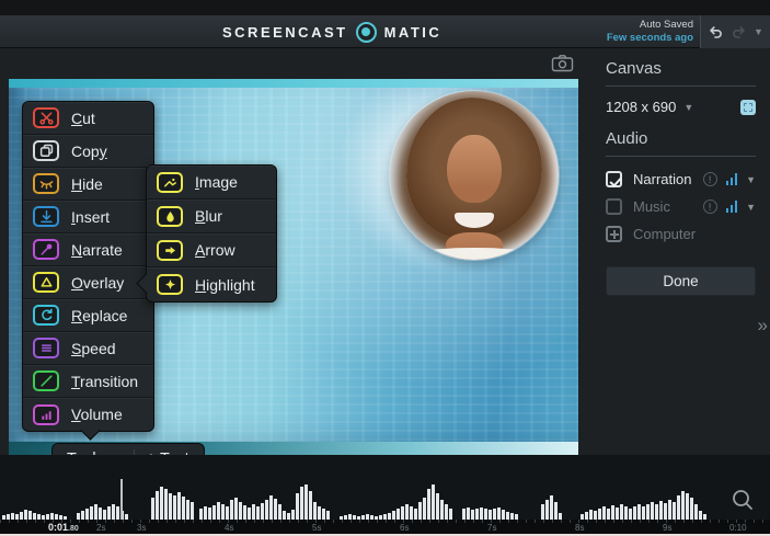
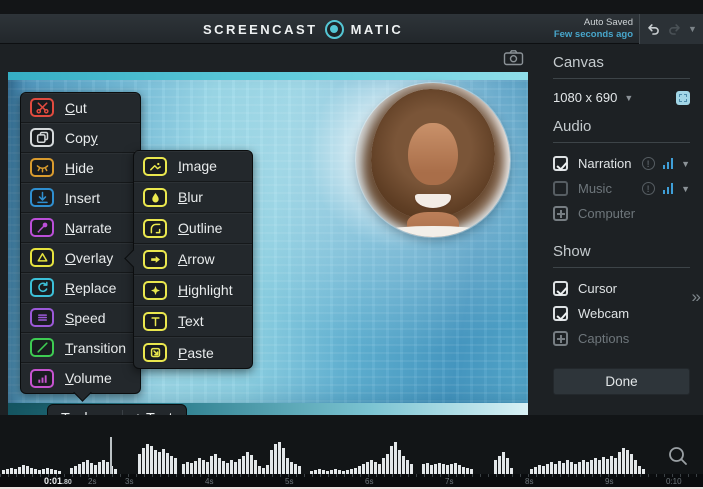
  SCREENCAST
  MATIC
  Auto Saved
  Few seconds ago
  ▼
  Canvas
- 1208 x 690
+ 1080 x 690
  ▼
  Audio
  Narration
  !
  ▼
  Music
  !
  ▼
  Computer
+ Show
+ Cursor
+ Webcam
+ Captions
  Done
  »
  Cut
  Copy
  Hide
  Insert
  Narrate
  Overlay
  Replace
  Speed
  Transition
  Volume
  Image
  Blur
+ Outline
  Arrow
  Highlight
+ Text
+ Paste
  2s
  3s
  4s
  5s
  6s
  7s
  8s
  9s
  0:10
